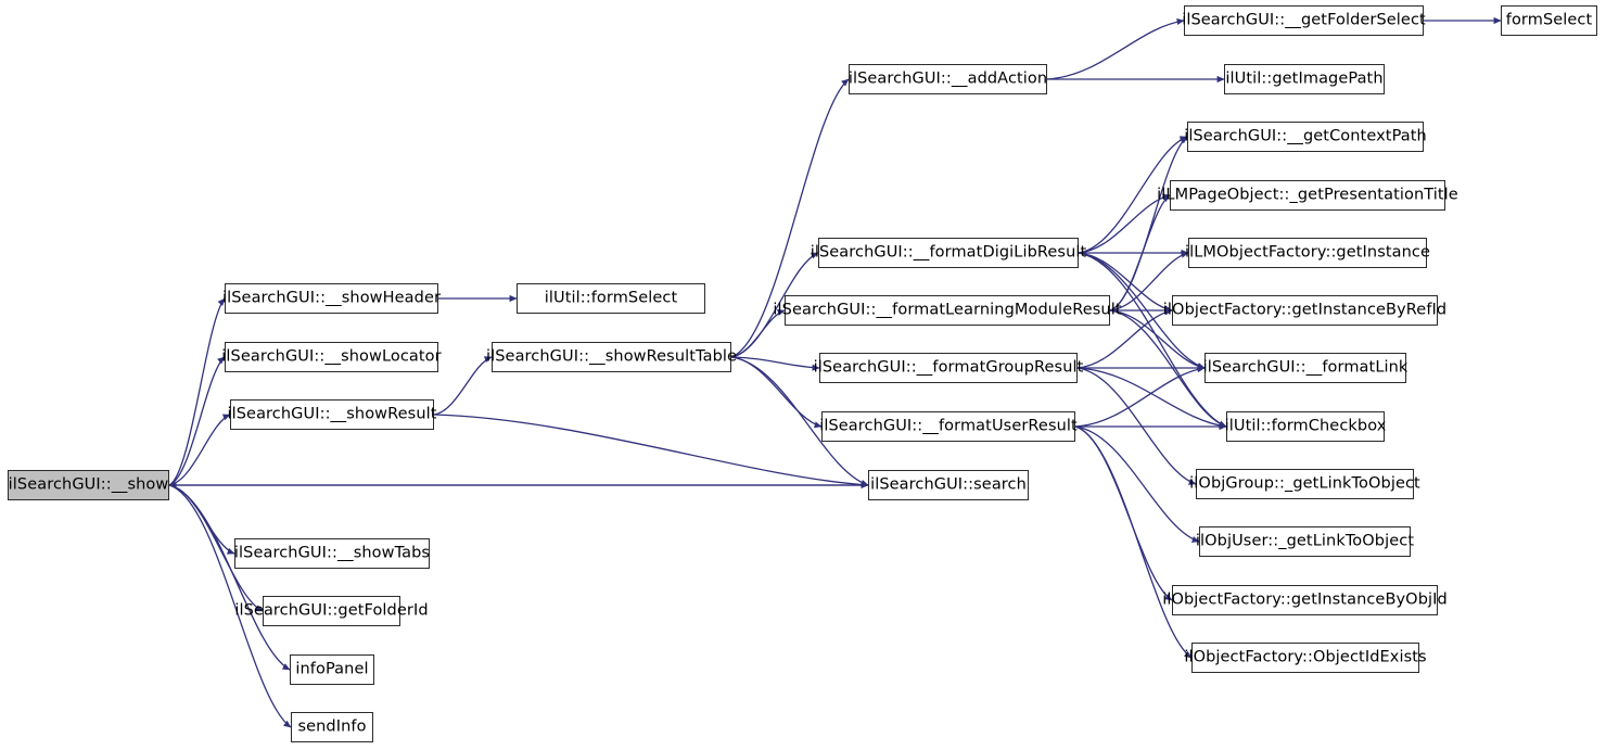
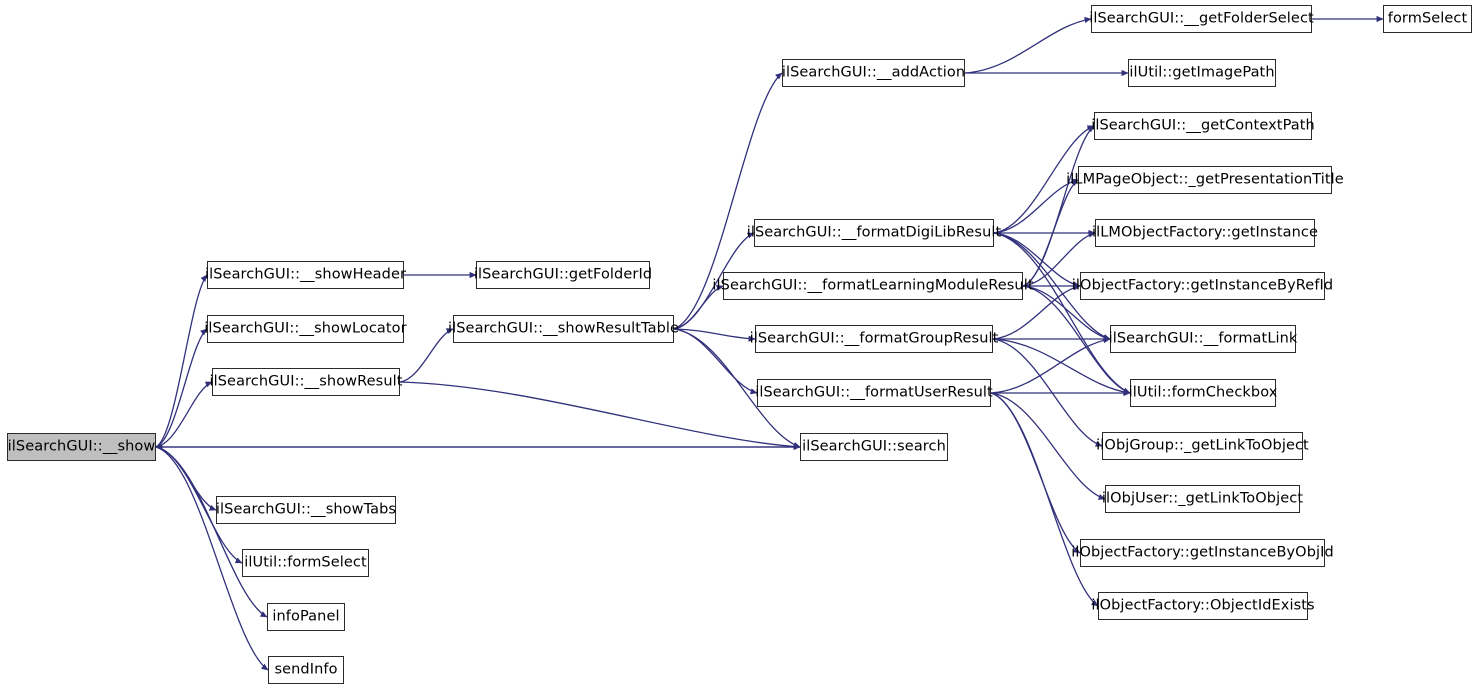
  ilSearchGUI::__show
  ilSearchGUI::__showHeader
  ilSearchGUI::__showLocator
  ilSearchGUI::__showResult
  ilSearchGUI::__showTabs
- ilSearchGUI::getFolderId
+ ilUtil::formSelect
  infoPanel
  sendInfo
- ilUtil::formSelect
+ ilSearchGUI::getFolderId
  ilSearchGUI::__showResultTable
  ilSearchGUI::__addAction
  ilSearchGUI::__formatDigiLibResult
  ilSearchGUI::__formatLearningModuleResult
  ilSearchGUI::__formatGroupResult
  ilSearchGUI::__formatUserResult
  ilSearchGUI::search
  ilSearchGUI::__getFolderSelect
  formSelect
  ilUtil::getImagePath
  ilSearchGUI::__getContextPath
  ilLMPageObject::_getPresentationTitle
  ilLMObjectFactory::getInstance
  ilObjectFactory::getInstanceByRefId
  ilSearchGUI::__formatLink
  ilUtil::formCheckbox
  ilObjGroup::_getLinkToObject
  ilObjUser::_getLinkToObject
  ilObjectFactory::getInstanceByObjId
  ilObjectFactory::ObjectIdExists
